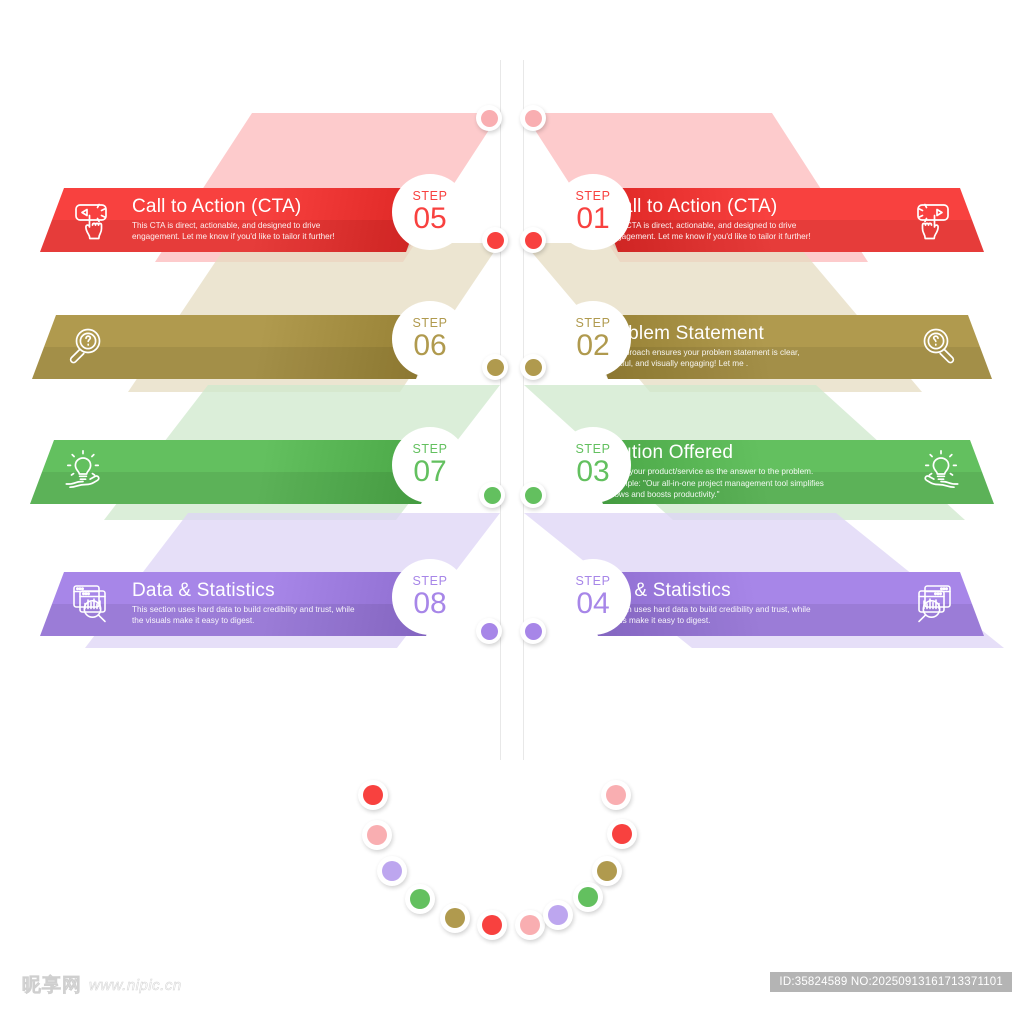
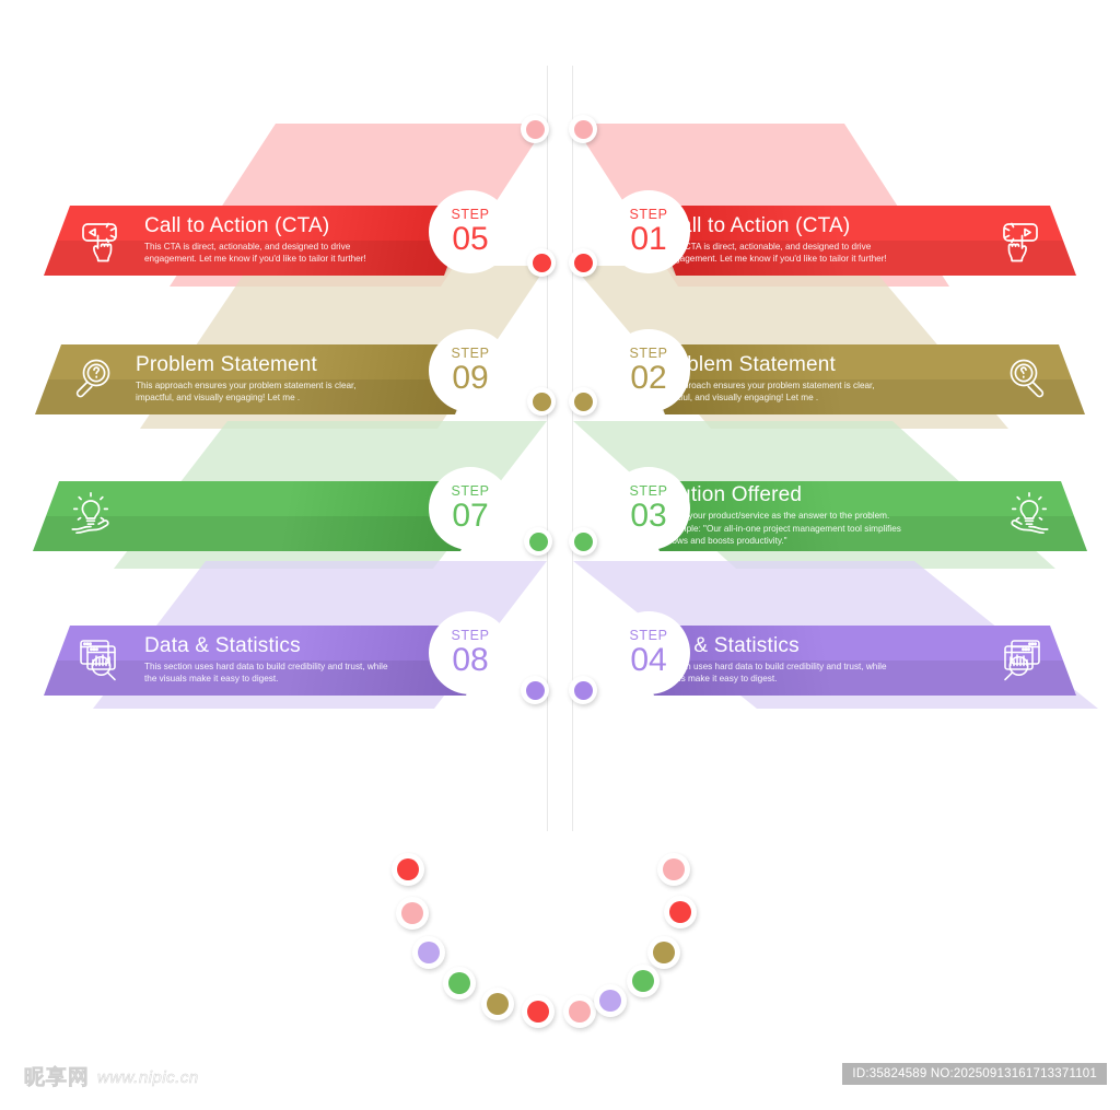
  Call to Action (CTA)
  This CTA is direct, actionable, and designed to drive engagement. Let me know if you'd like to tailor it further!
  STEP
  05
  ll to Action (CTA)
  TA is direct, actionable, and designed to drive agement. Let me know if you'd like to tailor it further!
  STEP
  01
+ Problem Statement
+ This approach ensures your problem statement is clear, impactful, and visually engaging! Let me .
  STEP
- 06
+ 09
  blem Statement
  roach ensures your problem statement is clear, ful, and visually engaging! Let me .
  STEP
  02
  STEP
  07
  tion Offered
  your product/service as the answer to the problem. ple: "Our all-in-one project management tool simplifies ows and boosts productivity."
  STEP
  03
  Data & Statistics
  This section uses hard data to build credibility and trust, while the visuals make it easy to digest.
  STEP
  08
  & Statistics
  n uses hard data to build credibility and trust, while s make it easy to digest.
  STEP
  04
  昵享网
  www.nipic.cn
  ID:35824589 NO:20250913161713371101
